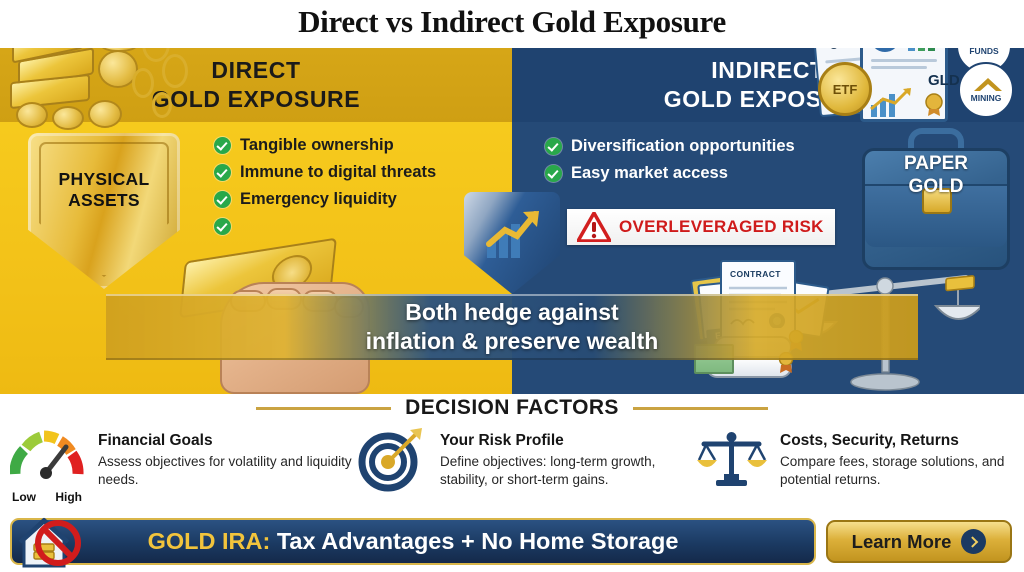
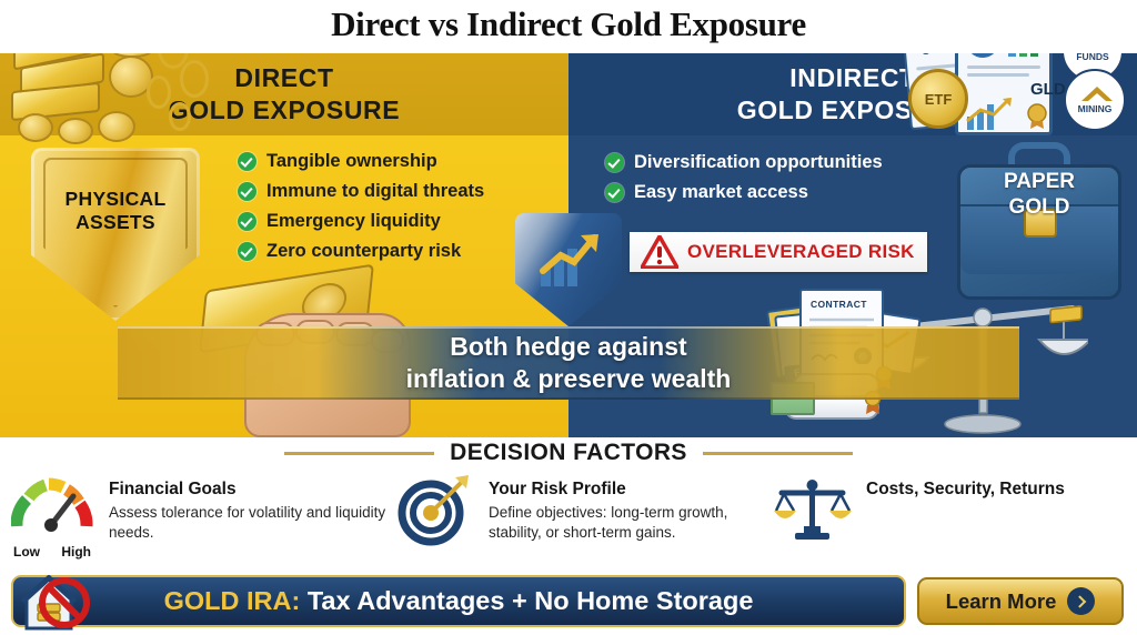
  GLD
  ETF
  MINING
  DIRECT
  GOLD EXPOSURE
  INDIREC
  GOLD EXPOS
  Direct vs Indirect Gold Exposure
  PHYSICAL
  ASSETS
  Tangible ownership
  Immune to digital threats
  Emergency liquidity
+ Zero counterparty risk
  Diversification opportunities
  Easy market access
  OVERLEVERAGED RISK
  PAPER
  GOLD
  CONTRACT
  Both hedge against
  inflation & preserve wealth
  DECISION FACTORS
  Low
  High
  Financial Goals
- Assess objectives for volatility and liquidity needs.
+ Assess tolerance for volatility and liquidity needs.
  Your Risk Profile
  Define objectives: long-term growth, stability, or short-term gains.
  Costs, Security, Returns
- Compare fees, storage solutions, and potential returns.
  GOLD IRA: Tax Advantages + No Home Storage
  Learn More
